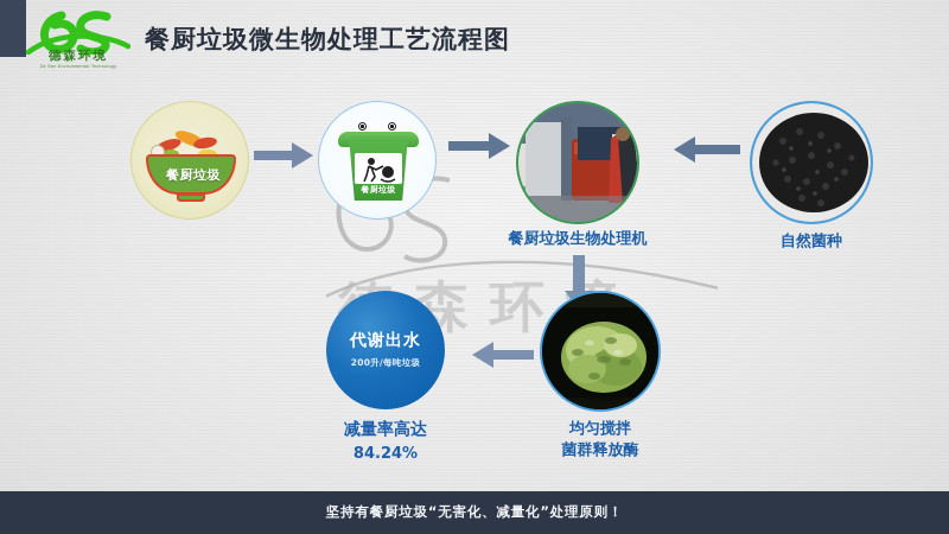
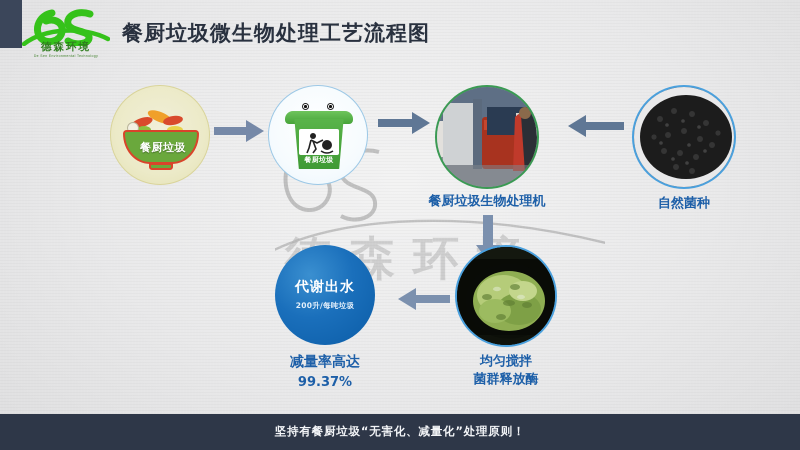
  德森环境
  餐厨垃圾微生物处理工艺流程图
  餐厨垃圾
  餐厨垃圾
  餐厨垃圾生物处理机
  自然菌种
  均匀搅拌
  菌群释放酶
  代谢出水
  200升/每吨垃圾
  减量率高达
- 84.24%
+ 99.37%
  坚持有餐厨垃圾“无害化、减量化”处理原则！
